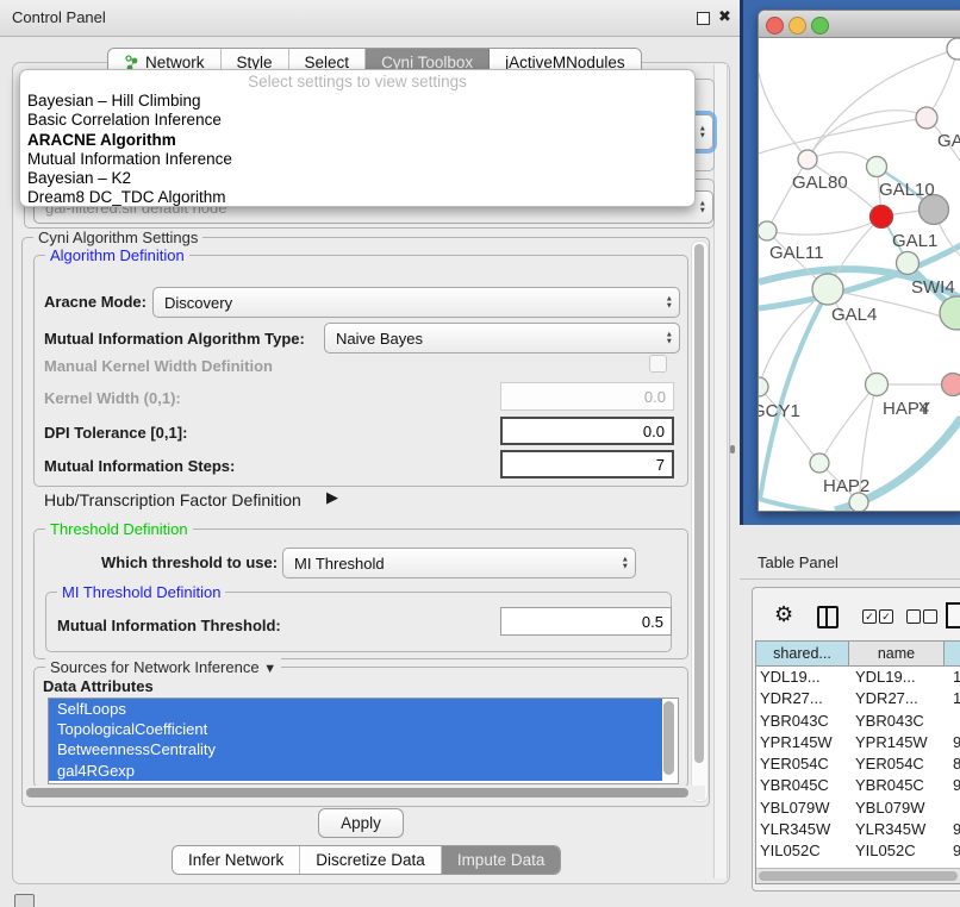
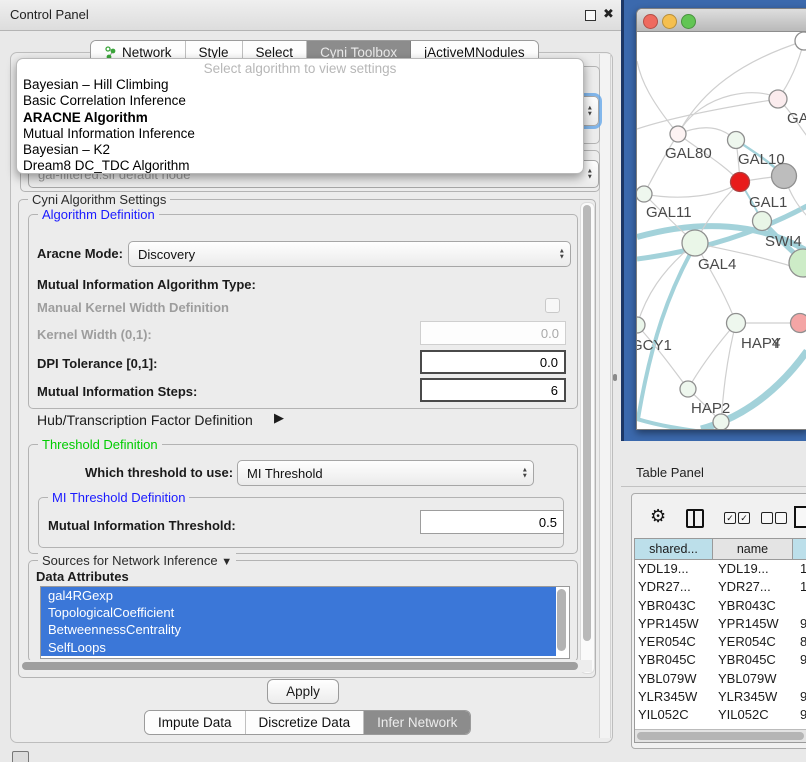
  Control Panel
  ✖
  Network
  Style
  Select
  Cyni Toolbox
  jActiveMNodules
  gal-filtered.sif default node
- Select settings to view settings
+ Select algorithm to view settings
  Bayesian – Hill Climbing
  Basic Correlation Inference
  ARACNE Algorithm
  Mutual Information Inference
  Bayesian – K2
  Dream8 DC_TDC Algorithm
  Cyni Algorithm Settings
  Algorithm Definition
  Aracne Mode:
  Discovery
  Mutual Information Algorithm Type:
- Naive Bayes
  Manual Kernel Width Definition
  Kernel Width (0,1):
  0.0
  DPI Tolerance [0,1]:
  0.0
  Mutual Information Steps:
- 7
+ 6
  Hub/Transcription Factor Definition
  ▶
  Threshold Definition
  Which threshold to use:
  MI Threshold
  MI Threshold Definition
  Mutual Information Threshold:
  0.5
  Sources for Network Inference ▼
  Data Attributes
- SelfLoops
+ gal4RGexp
  TopologicalCoefficient
  BetweennessCentrality
- gal4RGexp
+ SelfLoops
  Apply
- Infer Network
+ Impute Data
  Discretize Data
- Impute Data
+ Infer Network
  GAL80
  GAL10
  GAL1
  GAL11
  SWI4
  GAL4
  Y
  HAP4
  GCY1
  HAP2
  Table Panel
  ⚙
  ✓
  ✓
  shared...
  name
  YDL19...
  YDL19...
  YDR27...
  YDR27...
  YBR043C
  YBR043C
  YPR145W
  YPR145W
  YER054C
  YER054C
  YBR045C
  YBR045C
  YBL079W
  YBL079W
  YLR345W
  YLR345W
  YIL052C
  YIL052C
